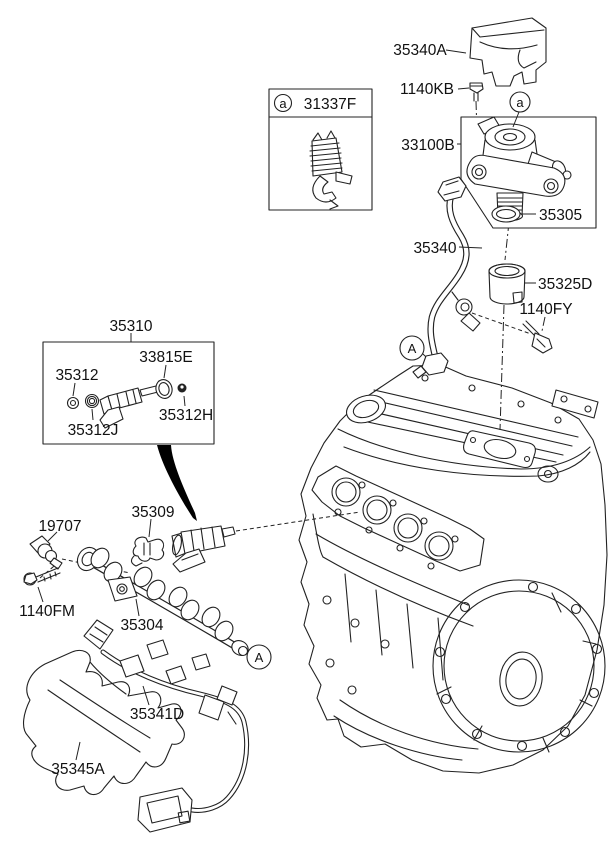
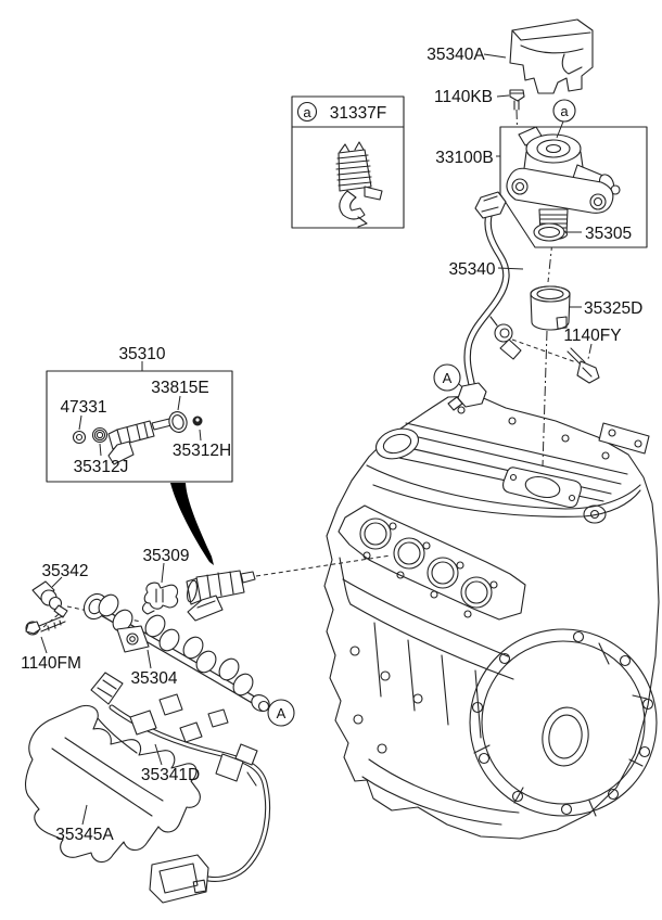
  35340A
  1140KB
  31337F
  33100B
  35305
  35340
  35325D
  1140FY
  35310
  33815E
- 35312
+ 47331
  35312J
  35312H
- 19707
+ 35342
  35309
  1140FM
  35304
  35341D
  35345A
  a
  a
  A
  A
